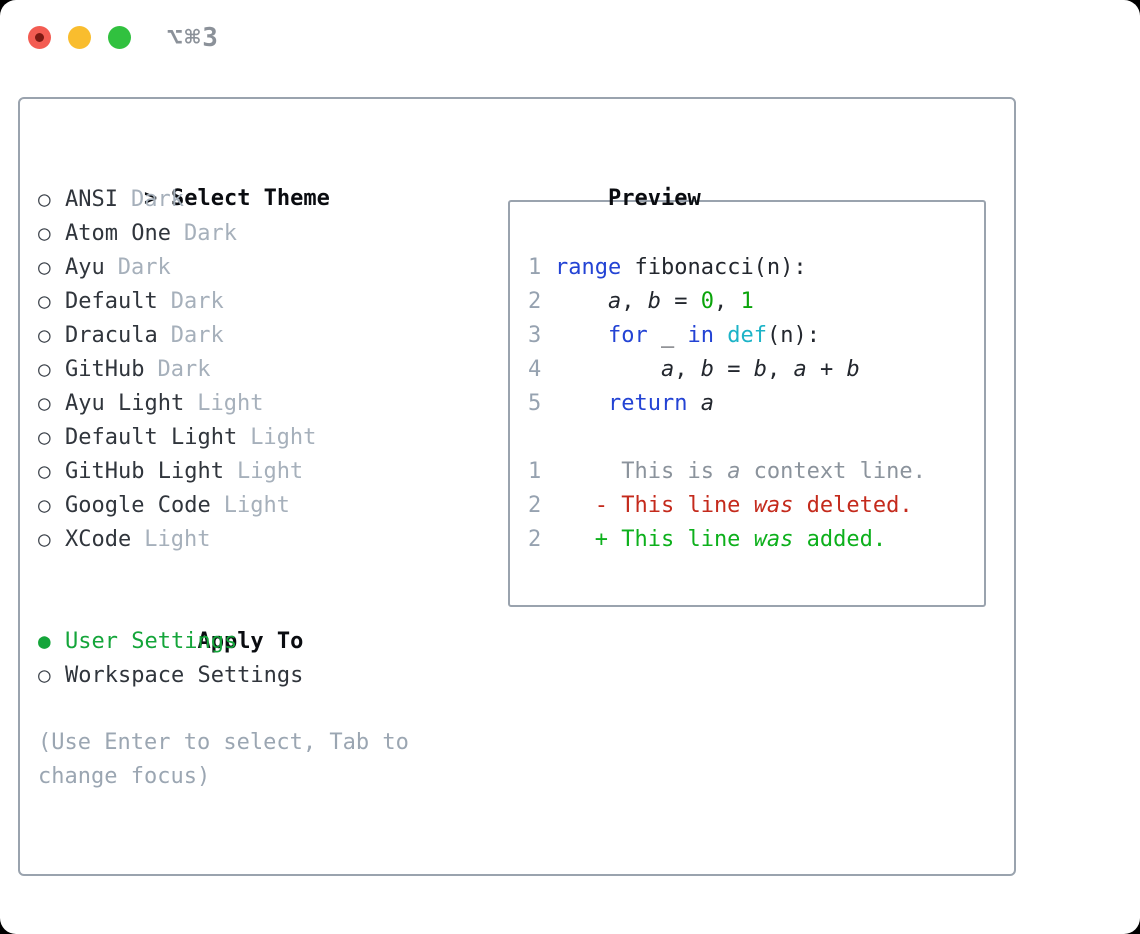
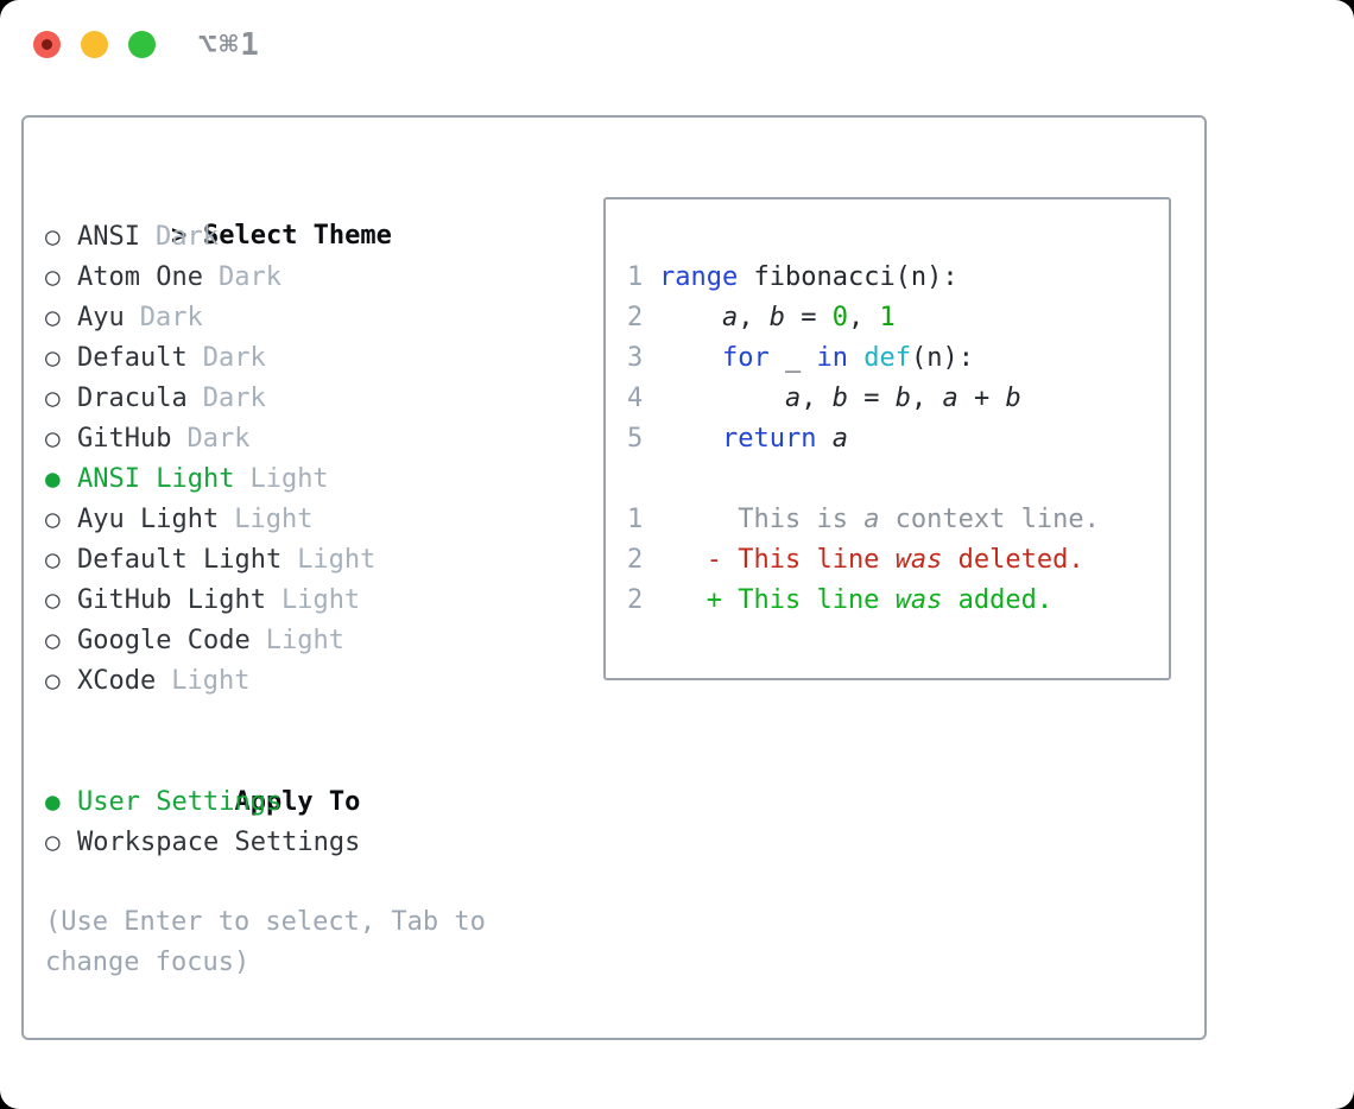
- ⌥⌘3
+ ⌥⌘1
  > Select Theme
  ○ ANSI Dark
  ○ Atom One Dark
  ○ Ayu Dark
  ○ Default Dark
  ○ Dracula Dark
  ○ GitHub Dark
+ ● ANSI Light Light
  ○ Ayu Light Light
  ○ Default Light Light
  ○ GitHub Light Light
  ○ Google Code Light
  ○ XCode Light
  Apply To
  ● User Settings
  ○ Workspace Settings
  (Use Enter to select, Tab to change focus)
- Preview
  1 range fibonacci(n):
  2 a, b = 0, 1
  3 for _ in def(n):
  4 a, b = b, a + b
  5 return a
  1 This is a context line.
  2 - This line was deleted.
  2 + This line was added.
